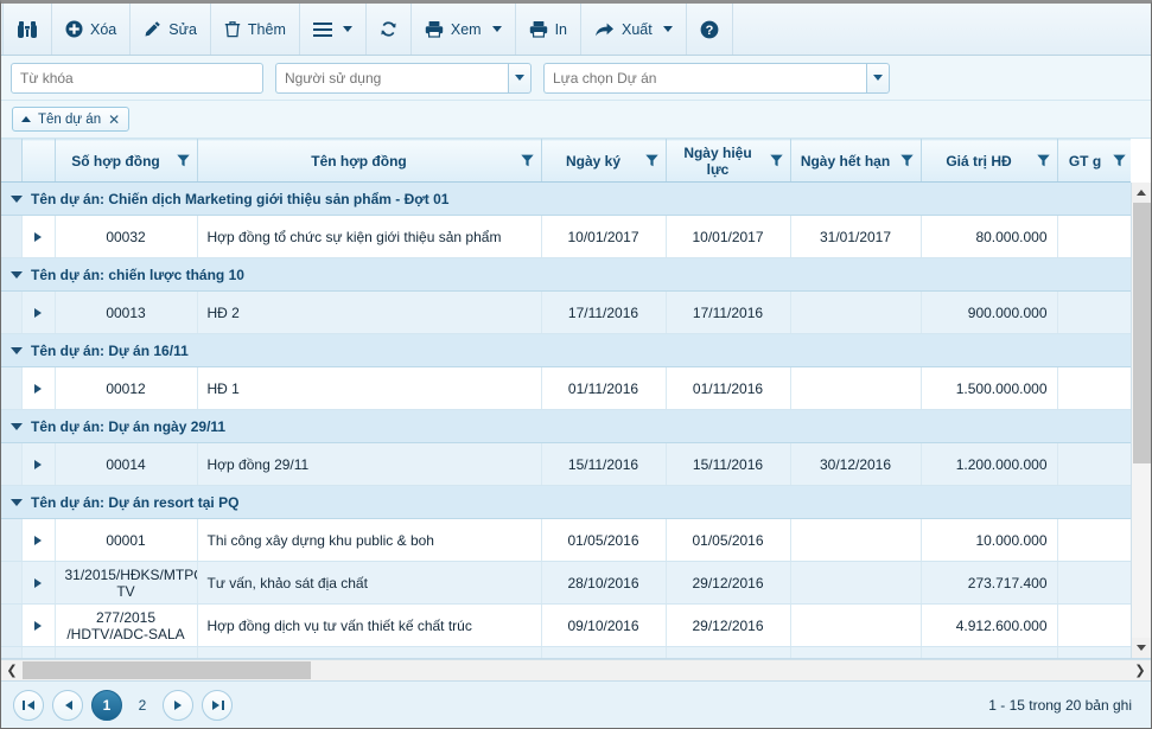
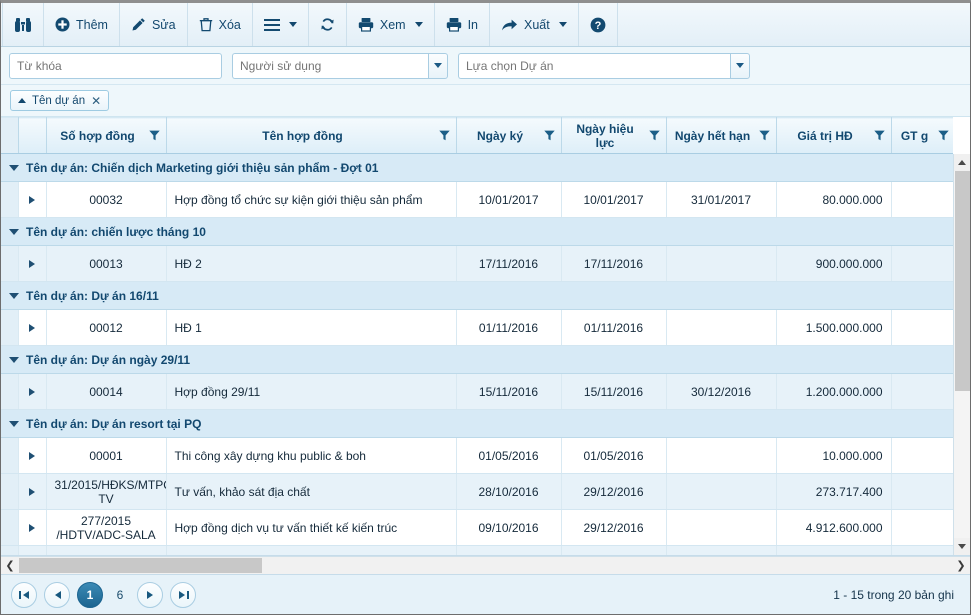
- Xóa
+ Thêm
  Sửa
- Thêm
+ Xóa
  Xem
  In
  Xuất
  ?
  Từ khóa
  Người sử dụng
  Lựa chọn Dự án
  Tên dự án
  ✕
  		Số hợp đồng	Tên hợp đồng	Ngày ký	Ngày hiệu lực	Ngày hết hạn	Giá trị HĐ	GT g
  Tên dự án: Chiến dịch Marketing giới thiệu sản phẩm - Đợt 01
  		00032	Hợp đồng tổ chức sự kiện giới thiệu sản phẩm	10/01/2017	10/01/2017	31/01/2017	80.000.000
  Tên dự án: chiến lược tháng 10
  		00013	HĐ 2	17/11/2016	17/11/2016		900.000.000
  Tên dự án: Dự án 16/11
  		00012	HĐ 1	01/11/2016	01/11/2016		1.500.000.000
  Tên dự án: Dự án ngày 29/11
  		00014	Hợp đồng 29/11	15/11/2016	15/11/2016	30/12/2016	1.200.000.000
  Tên dự án: Dự án resort tại PQ
  		00001	Thi công xây dựng khu public & boh	01/05/2016	01/05/2016		10.000.000
  		31/2015/HĐKS/MTPTV	Tư vấn, khảo sát địa chất	28/10/2016	29/12/2016		273.717.400
- 		277/2015 /HDTV/ADC-SALA	Hợp đồng dịch vụ tư vấn thiết kế chất trúc	09/10/2016	29/12/2016		4.912.600.000
+ 		277/2015 /HDTV/ADC-SALA	Hợp đồng dịch vụ tư vấn thiết kế kiến trúc	09/10/2016	29/12/2016		4.912.600.000
  ❮
  ❯
  1
- 2
+ 6
  1 - 15 trong 20 bản ghi
